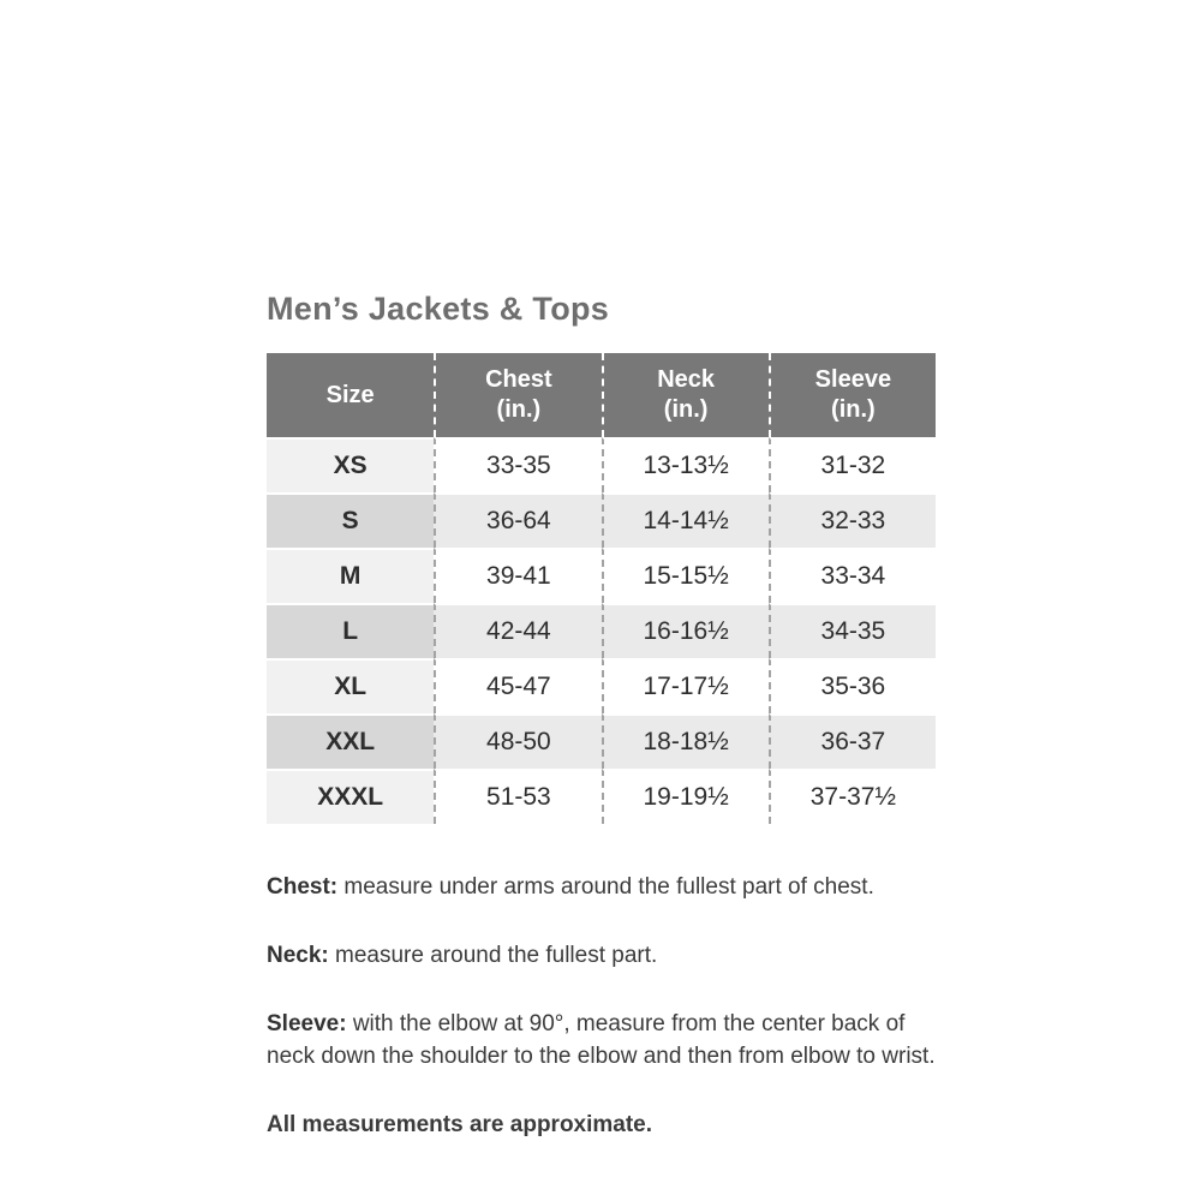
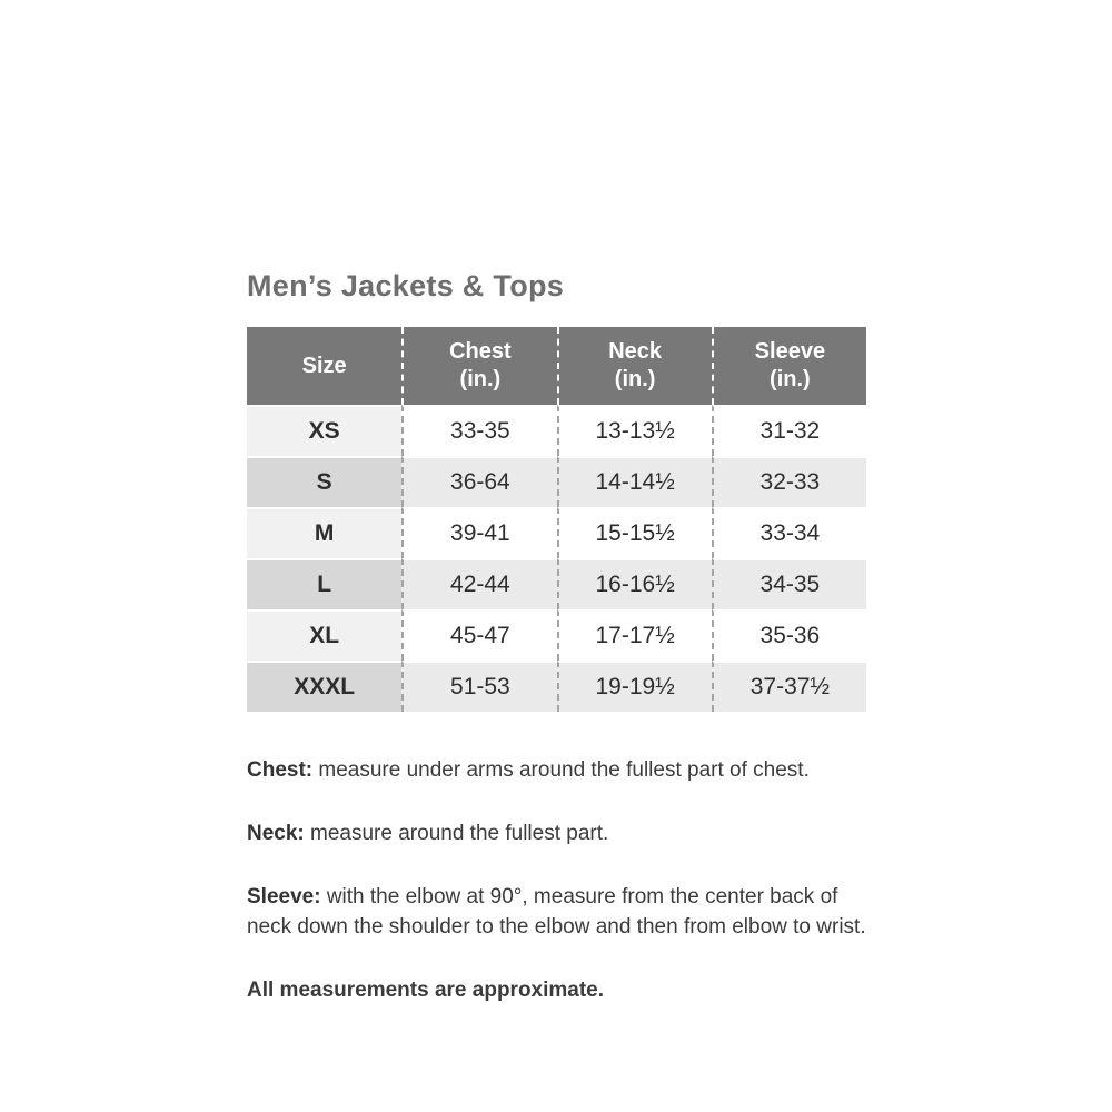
  Men’s Jackets & Tops
  Size	Chest (in.)	Neck (in.)	Sleeve (in.)
  XS	33-35	13-13½	31-32
  S	36-64	14-14½	32-33
  M	39-41	15-15½	33-34
  L	42-44	16-16½	34-35
  XL	45-47	17-17½	35-36
- XXL	48-50	18-18½	36-37
  XXXL	51-53	19-19½	37-37½
  Chest: measure under arms around the fullest part of chest.
  Neck: measure around the fullest part.
  Sleeve: with the elbow at 90°, measure from the center back of neck down the shoulder to the elbow and then from elbow to wrist.
  All measurements are approximate.
